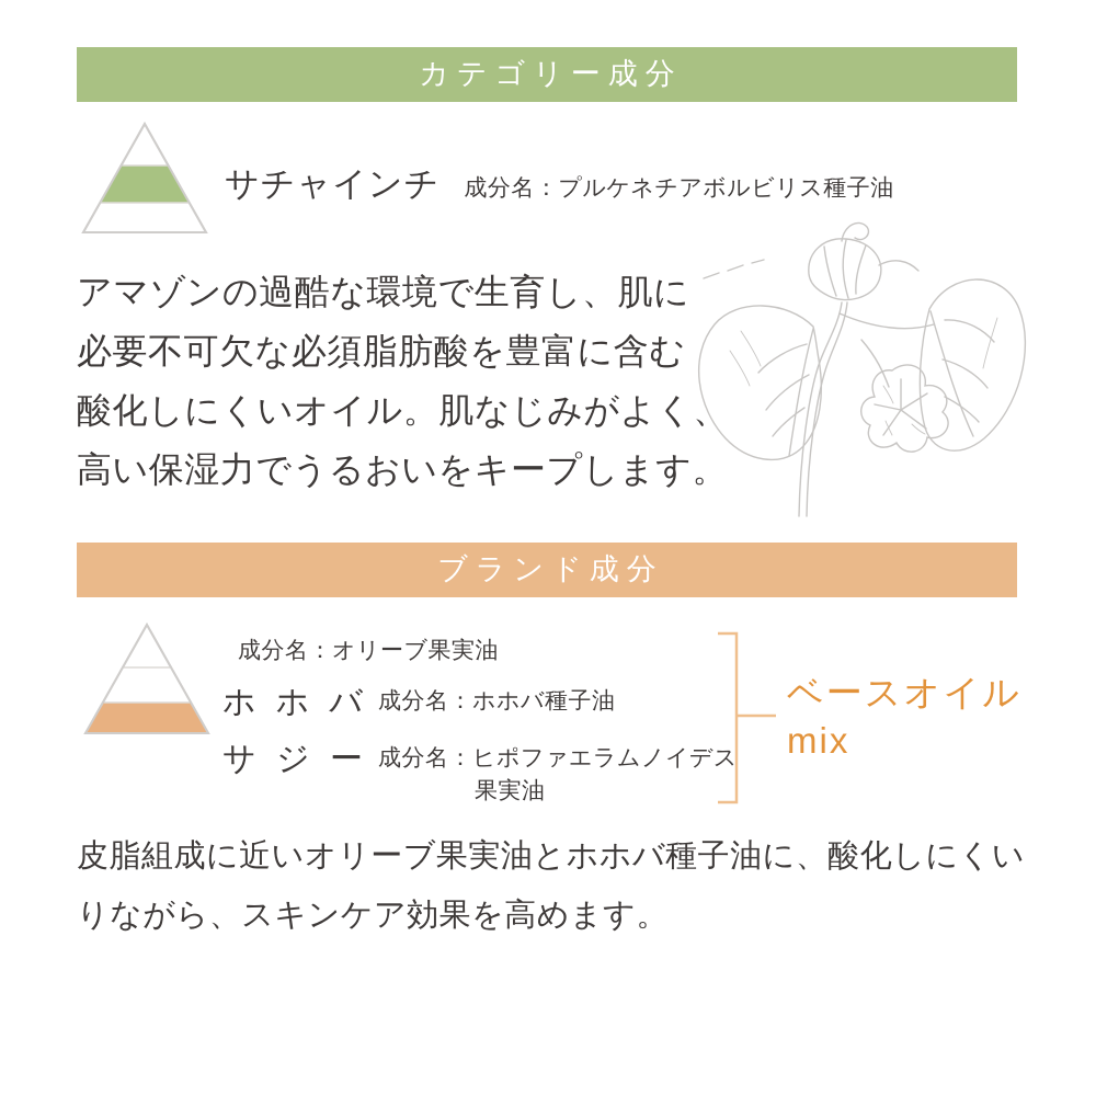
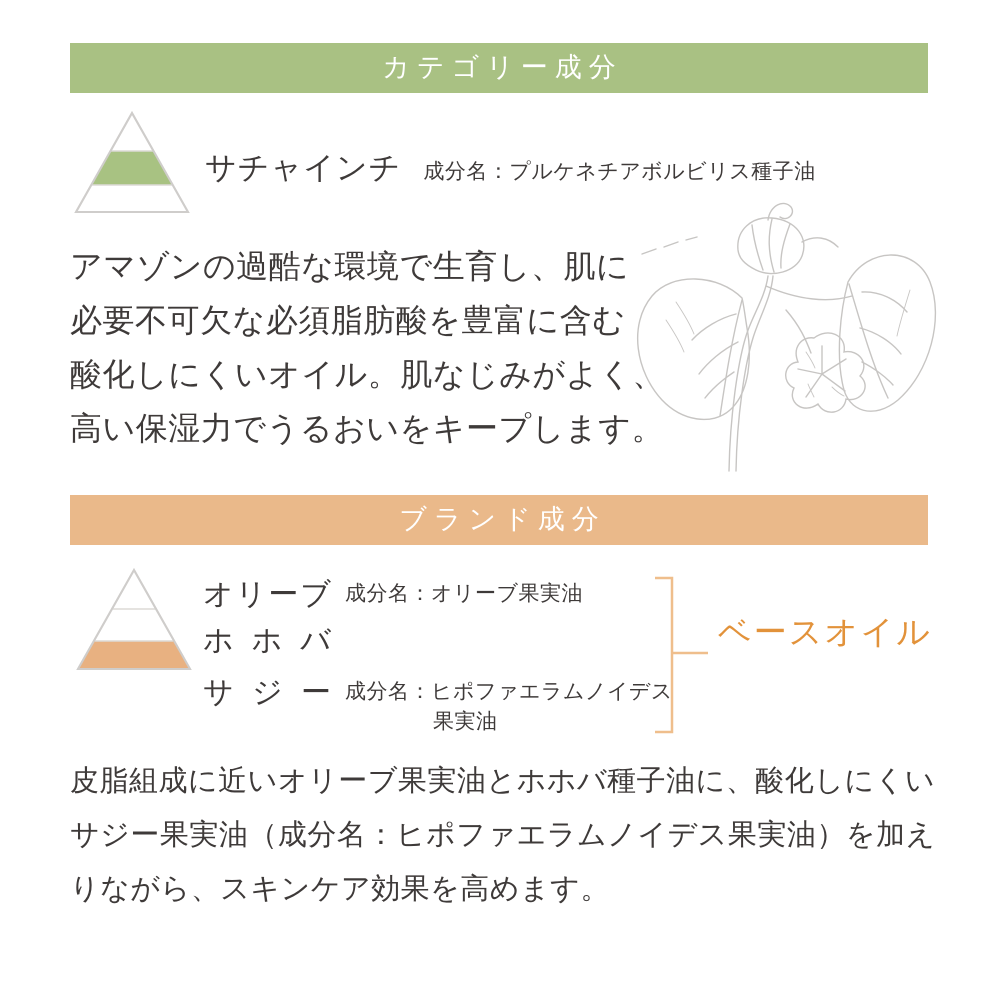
  カテゴリー成分
  サチャインチ
  成分名：プルケネチアボルビリス種子油
  アマゾンの過酷な環境で生育し、肌に
  必要不可欠な必須脂肪酸を豊富に含む
  酸化しにくいオイル。肌なじみがよく、
  高い保湿力でうるおいをキープします。
  ブランド成分
+ オリーブ
  成分名：オリーブ果実油
  ホホバ
- 成分名：ホホバ種子油
  サジー
  成分名：ヒポファエラムノイデス
  果実油
  ベースオイル
- mix
  皮脂組成に近いオリーブ果実油とホホバ種子油に、酸化しにくい
+ サジー果実油（成分名：ヒポファエラムノイデス果実油）を加え
  りながら、スキンケア効果を高めます。
